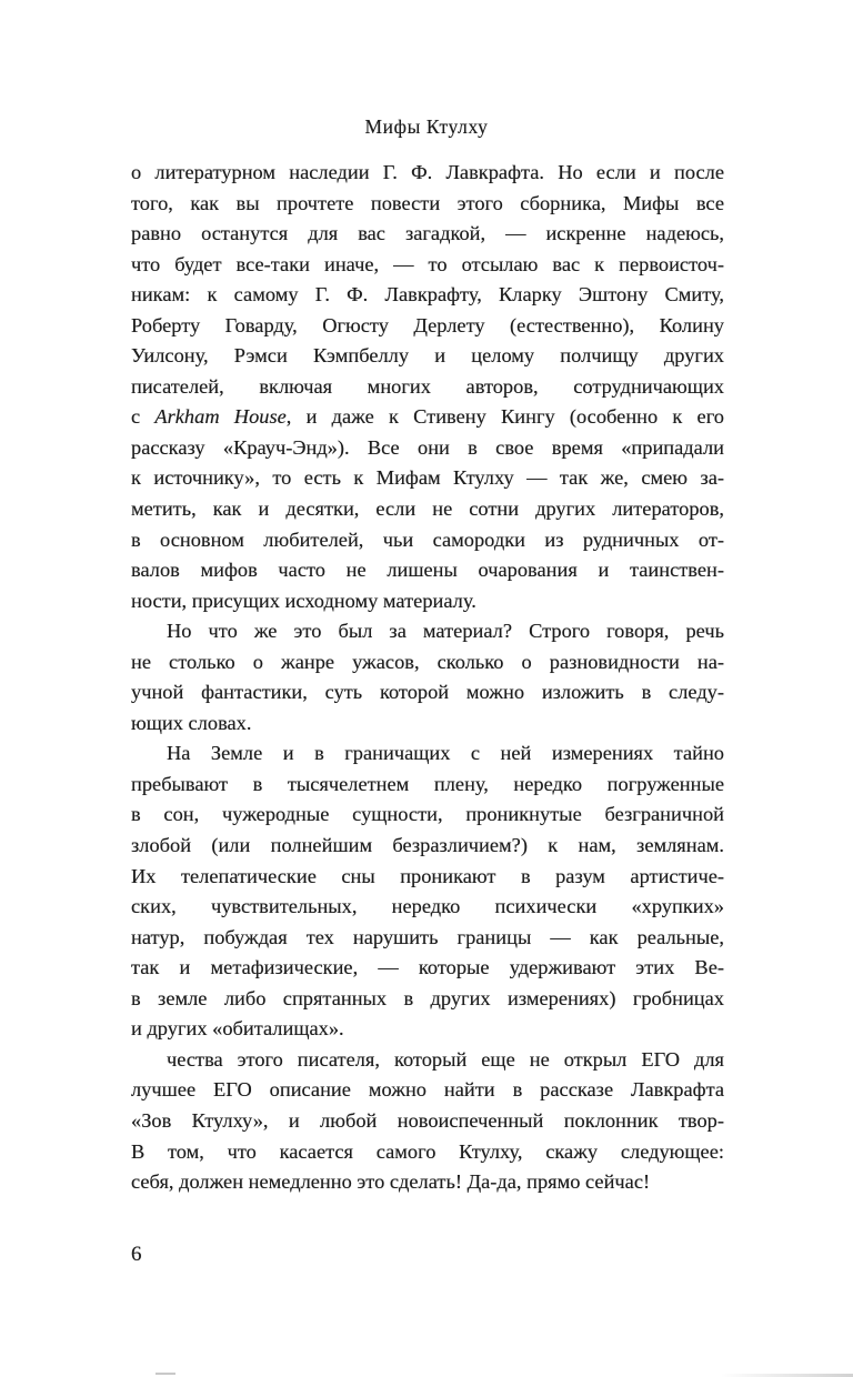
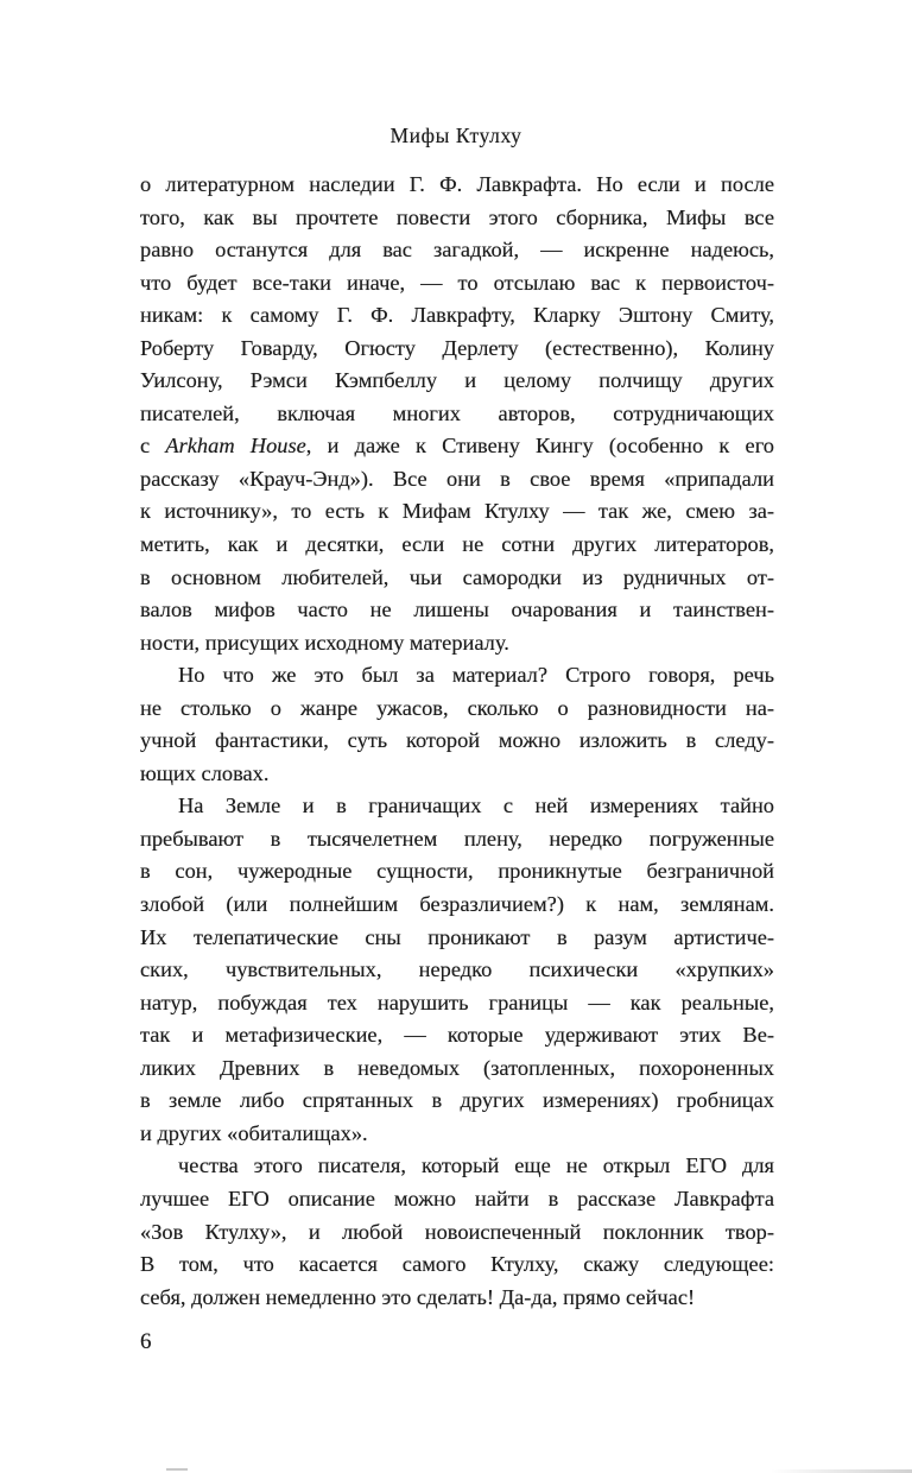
  Мифы Ктулху
  о литературном наследии Г. Ф. Лавкрафта. Но если и после
  того, как вы прочтете повести этого сборника, Мифы все
  равно останутся для вас загадкой, — искренне надеюсь,
  что будет все-таки иначе, — то отсылаю вас к первоисточ-
  никам: к самому Г. Ф. Лавкрафту, Кларку Эштону Смиту,
  Роберту Говарду, Огюсту Дерлету (естественно), Колину
  Уилсону, Рэмси Кэмпбеллу и целому полчищу других
  писателей, включая многих авторов, сотрудничающих
  с Arkham House, и даже к Стивену Кингу (особенно к его
  рассказу «Крауч-Энд»). Все они в свое время «припадали
  к источнику», то есть к Мифам Ктулху — так же, смею за-
  метить, как и десятки, если не сотни других литераторов,
  в основном любителей, чьи самородки из рудничных от-
  валов мифов часто не лишены очарования и таинствен-
  ности, присущих исходному материалу.
  Но что же это был за материал? Строго говоря, речь
  не столько о жанре ужасов, сколько о разновидности на-
  учной фантастики, суть которой можно изложить в следу-
  ющих словах.
  На Земле и в граничащих с ней измерениях тайно
  пребывают в тысячелетнем плену, нередко погруженные
  в сон, чужеродные сущности, проникнутые безграничной
  злобой (или полнейшим безразличием?) к нам, землянам.
  Их телепатические сны проникают в разум артистиче-
  ских, чувствительных, нередко психически «хрупких»
  натур, побуждая тех нарушить границы — как реальные,
  так и метафизические, — которые удерживают этих Ве-
+ ликих Древних в неведомых (затопленных, похороненных
  в земле либо спрятанных в других измерениях) гробницах
  и других «обиталищах».
  чества этого писателя, который еще не открыл ЕГО для
  лучшее ЕГО описание можно найти в рассказе Лавкрафта
  «Зов Ктулху», и любой новоиспеченный поклонник твор-
  В том, что касается самого Ктулху, скажу следующее:
  себя, должен немедленно это сделать! Да-да, прямо сейчас!
  6
